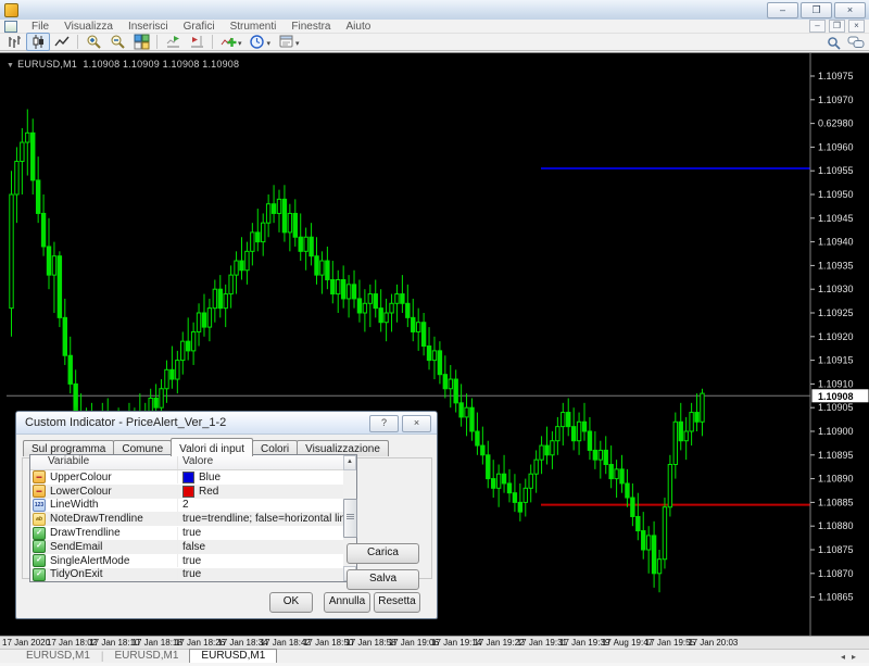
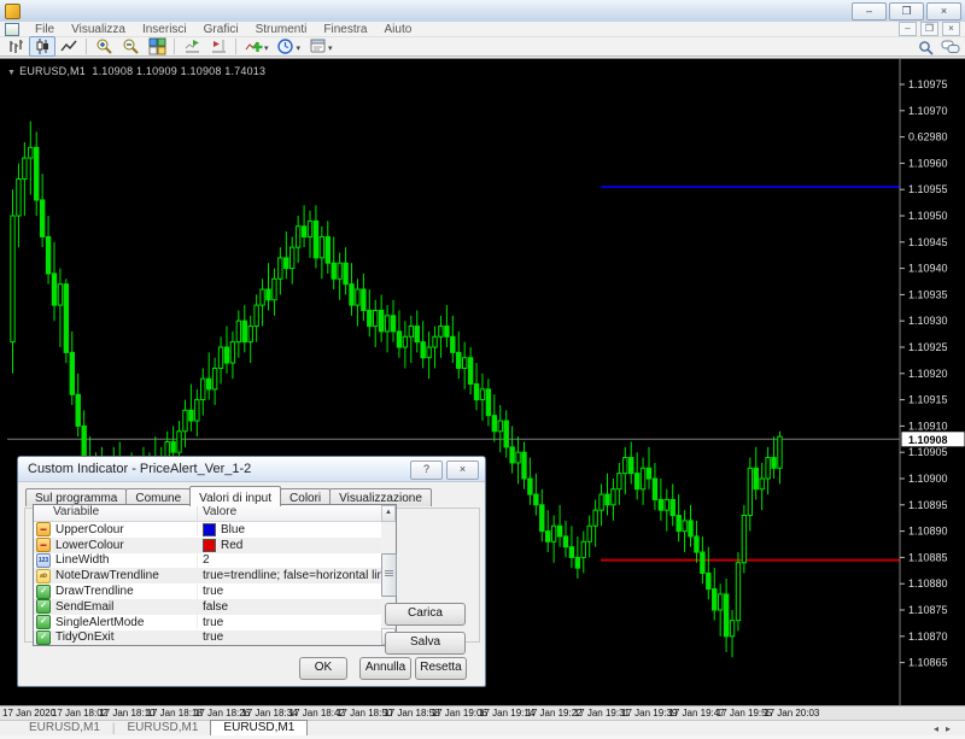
  –
  ❐
  ×
  File
  Visualizza
  Inserisci
  Grafici
  Strumenti
  Finestra
  Aiuto
  –
  ❐
  ×
  1.10975
  1.10970
  0.62980
  1.10960
  1.10955
  1.10950
  1.10945
  1.10940
  1.10935
  1.10930
  1.10925
  1.10920
  1.10915
  1.10910
  1.10905
  1.10900
  1.10895
  1.10890
  1.10885
  1.10880
  1.10875
  1.10870
  1.10865
  1.10908
- EURUSD,M1 1.10908 1.10909 1.10908 1.10908
+ EURUSD,M1 1.10908 1.10909 1.10908 1.74013
  17 Jan 2020
  17 Jan 18:02
  17 Jan 18:10
  17 Jan 18:18
  17 Jan 18:26
  17 Jan 18:34
  17 Jan 18:42
  17 Jan 18:50
  17 Jan 18:58
  17 Jan 19:06
  17 Jan 19:14
  17 Jan 19:22
  17 Jan 19:31
  17 Jan 19:39
- 17 Aug 19:47
+ 17 Jan 19:47
  17 Jan 19:55
  17 Jan 20:03
  EURUSD,M1
  |
  EURUSD,M1
  EURUSD,M1
  ◂▸
  Custom Indicator - PriceAlert_Ver_1-2
  ?
  ×
  Sul programma
  Comune
  Valori di input
  Colori
  Visualizzazione
  Variabile
  Valore
  UpperColour
  Blue
  LowerColour
  Red
  LineWidth
  2
  NoteDrawTrendline
  true=trendline; false=horizontal li
  DrawTrendline
  true
  SendEmail
  false
  SingleAlertMode
  true
  TidyOnExit
  true
  Carica
  Salva
  OK
  Annulla
  Resetta
